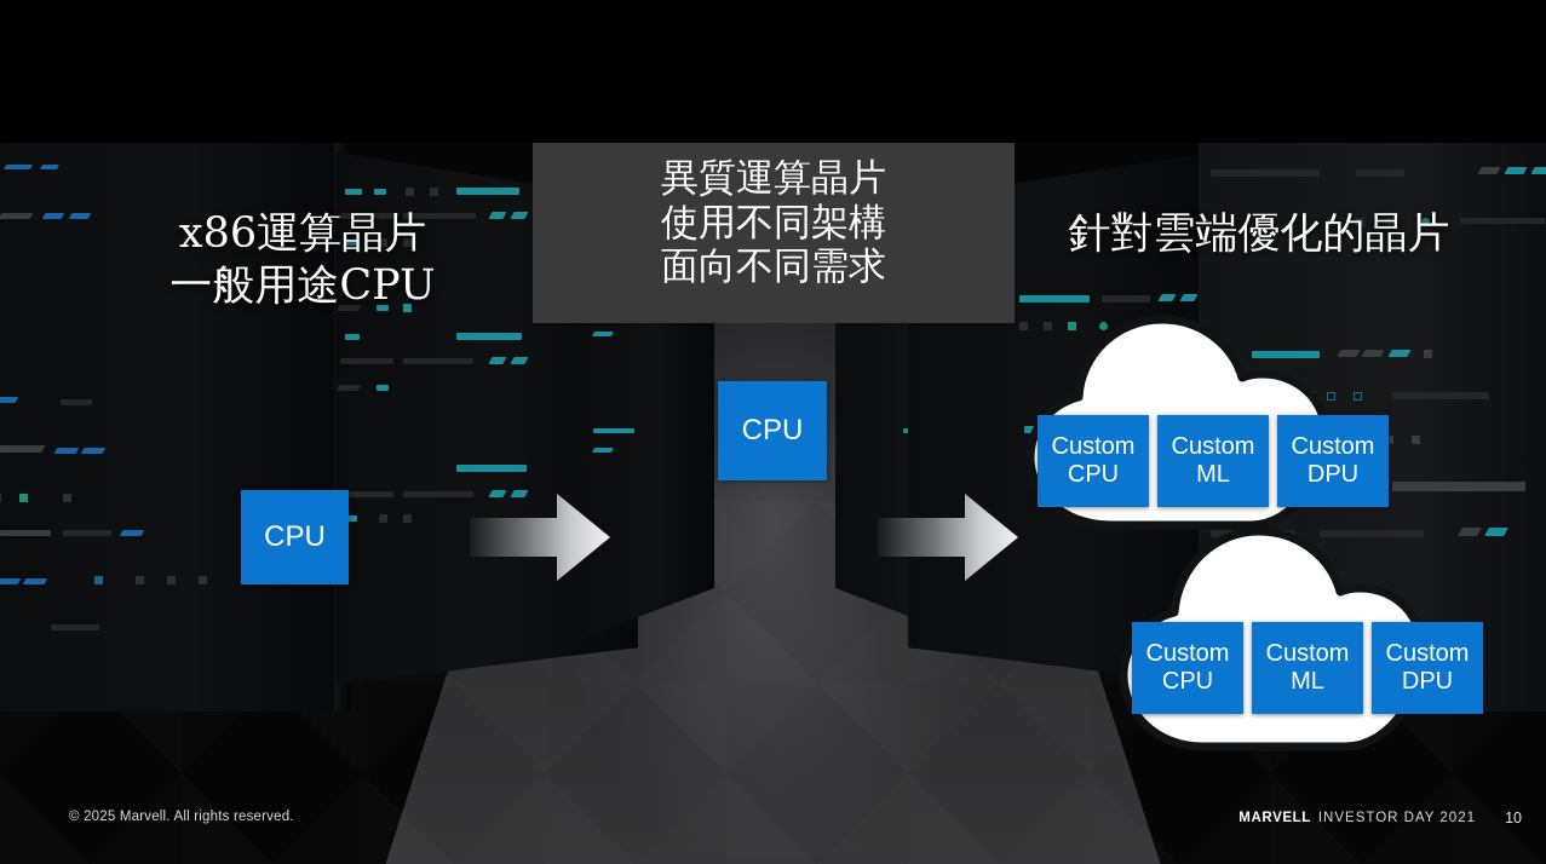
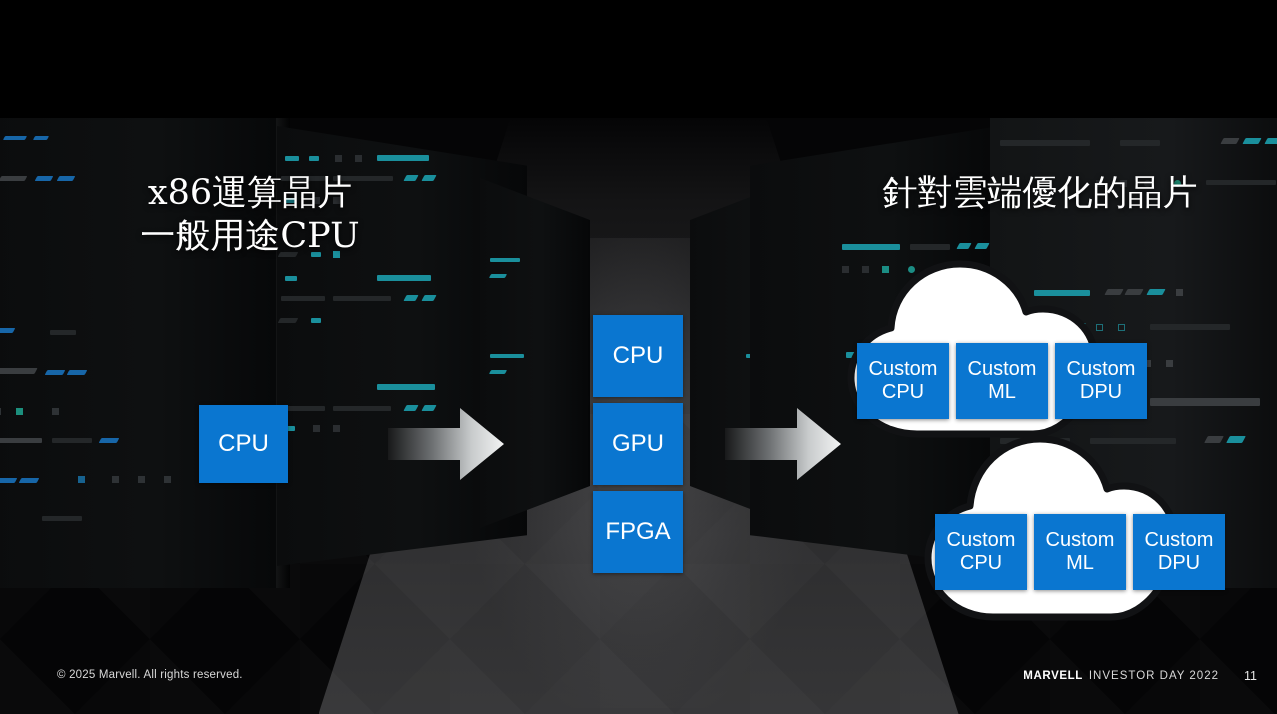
  x86運算晶片
  一般用途CPU
- 異質運算晶片
- 使用不同架構
- 面向不同需求
  針對雲端優化的晶片
  CPU
  CPU
+ GPU
+ FPGA
  Custom
  CPU
  Custom
  ML
  Custom
  DPU
  Custom
  CPU
  Custom
  ML
  Custom
  DPU
  © 2025 Marvell. All rights reserved.
  MARVELL
- INVESTOR DAY 2021
+ INVESTOR DAY 2022
- 10
+ 11
